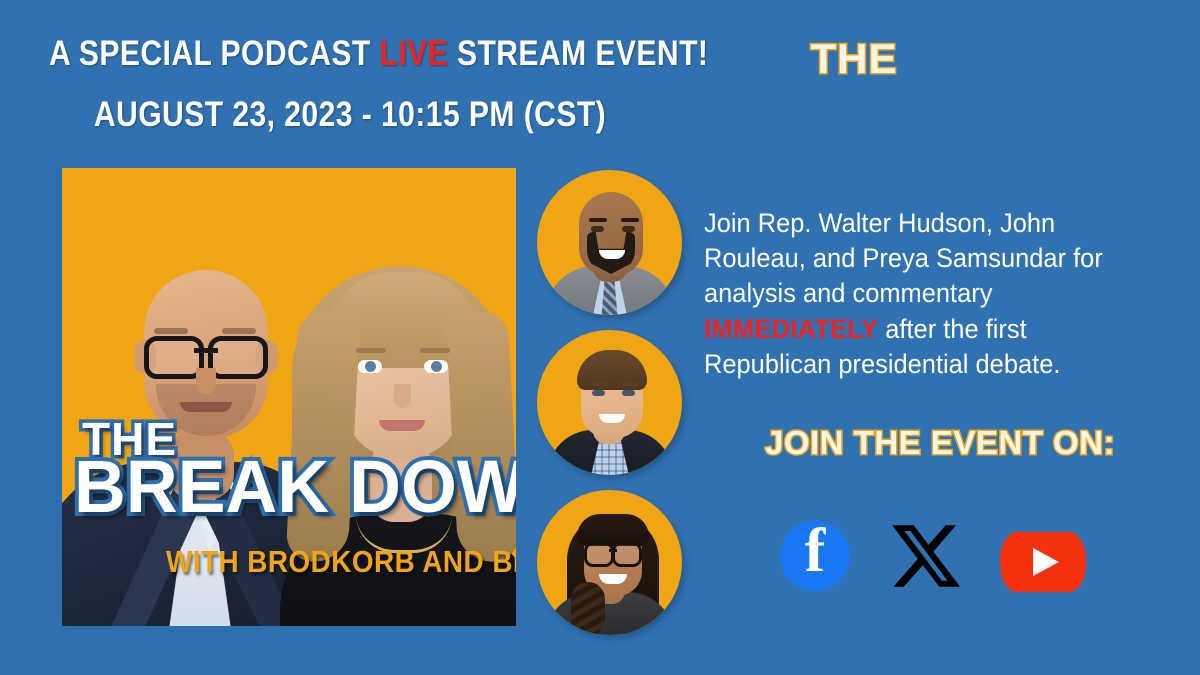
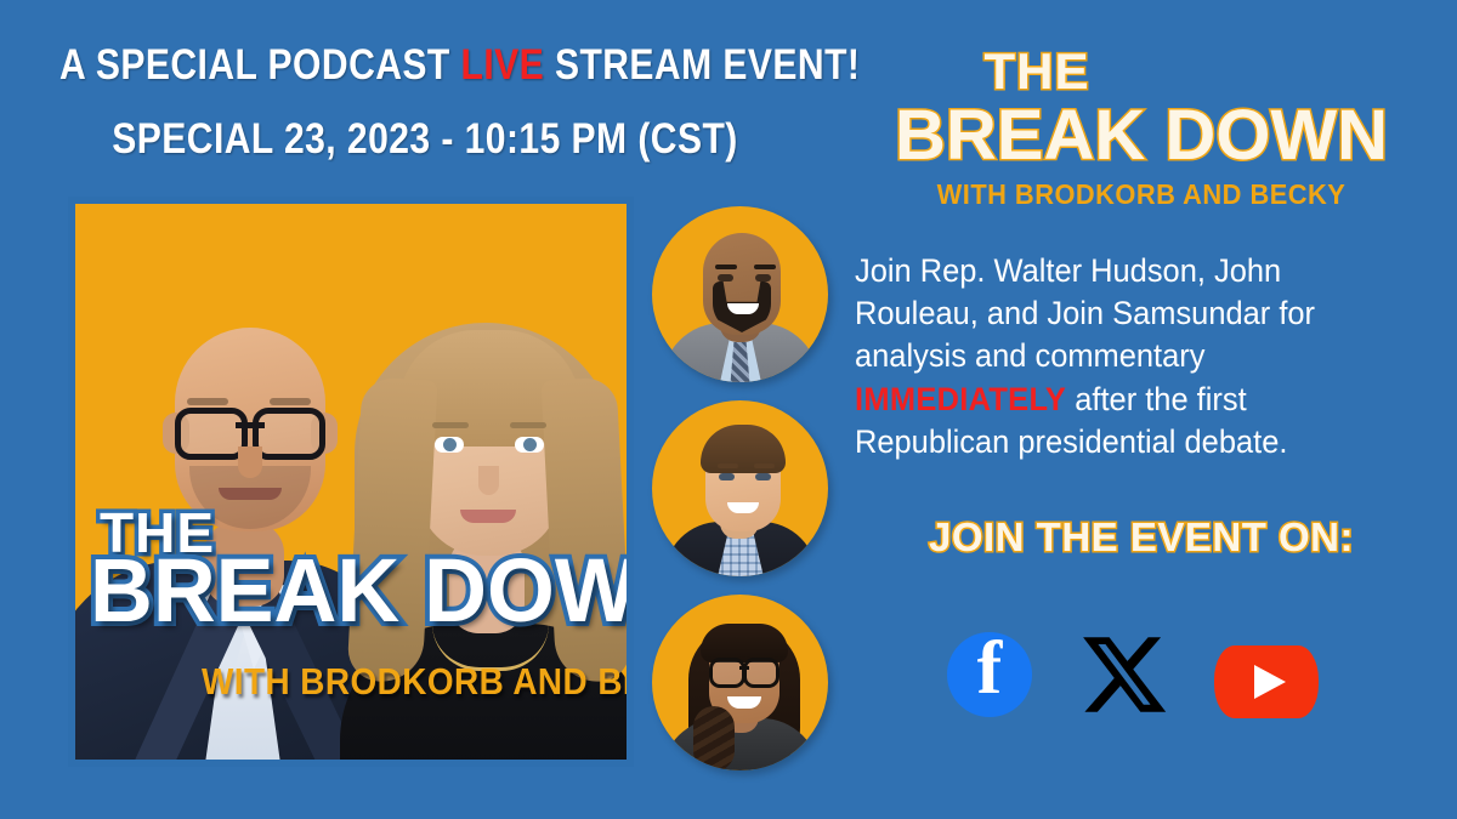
  A SPECIAL PODCAST LIVE STREAM EVENT!
- AUGUST 23, 2023 - 10:15 PM (CST)
+ SPECIAL 23, 2023 - 10:15 PM (CST)
  THE
  BREAK DOW
  WITH BRODKORB AND B
  THE
+ BREAK DOWN
+ WITH BRODKORB AND BECKY
- Join Rep. Walter Hudson, John Rouleau, and Preya Samsundar for analysis and commentary IMMEDIATELY after the first Republican presidential debate.
+ Join Rep. Walter Hudson, John Rouleau, and Join Samsundar for analysis and commentary IMMEDIATELY after the first Republican presidential debate.
  JOIN THE EVENT ON:
  f
